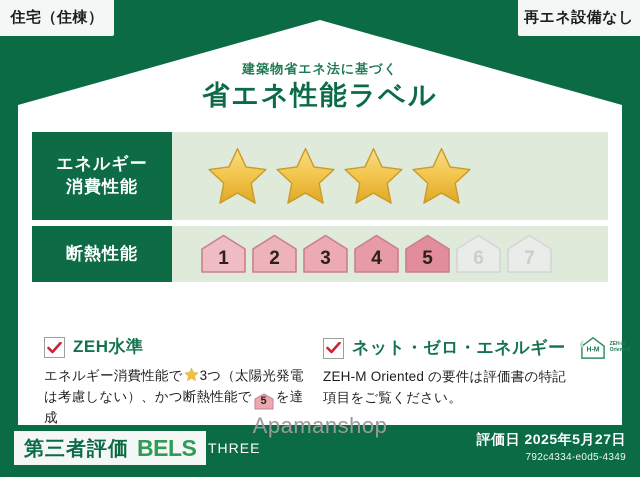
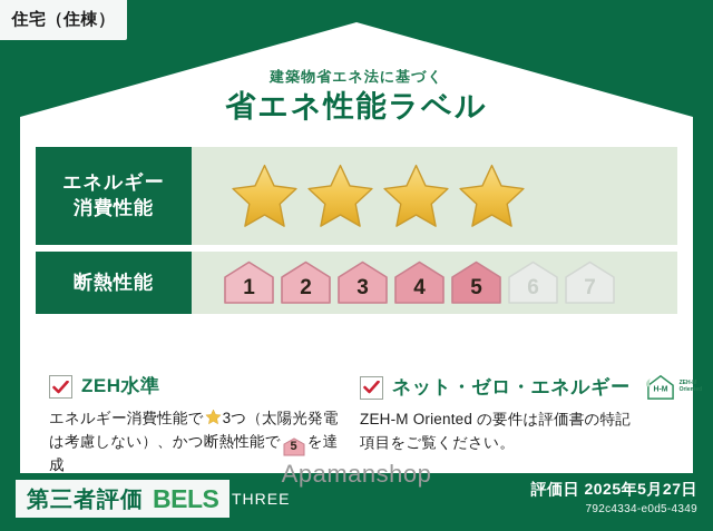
  住宅（住棟）
- 再エネ設備なし
  建築物省エネ法に基づく
  省エネ性能ラベル
  エネルギー
  消費性能
  断熱性能
  1
  2
  3
  4
  5
  6
  7
  ZEH水準
  エネルギー消費性能で 3つ（太陽光発電
  は考慮しない）、かつ断熱性能で
  5
  を達成
  ネット・ゼロ・エネルギー
  ZEH-M Oriented の要件は評価書の特記
  項目をご覧ください。
  Apamanshop
  第三者評価
  BELS
  THREE
  評価日 2025年5月27日
  792c4334-e0d5-4349
